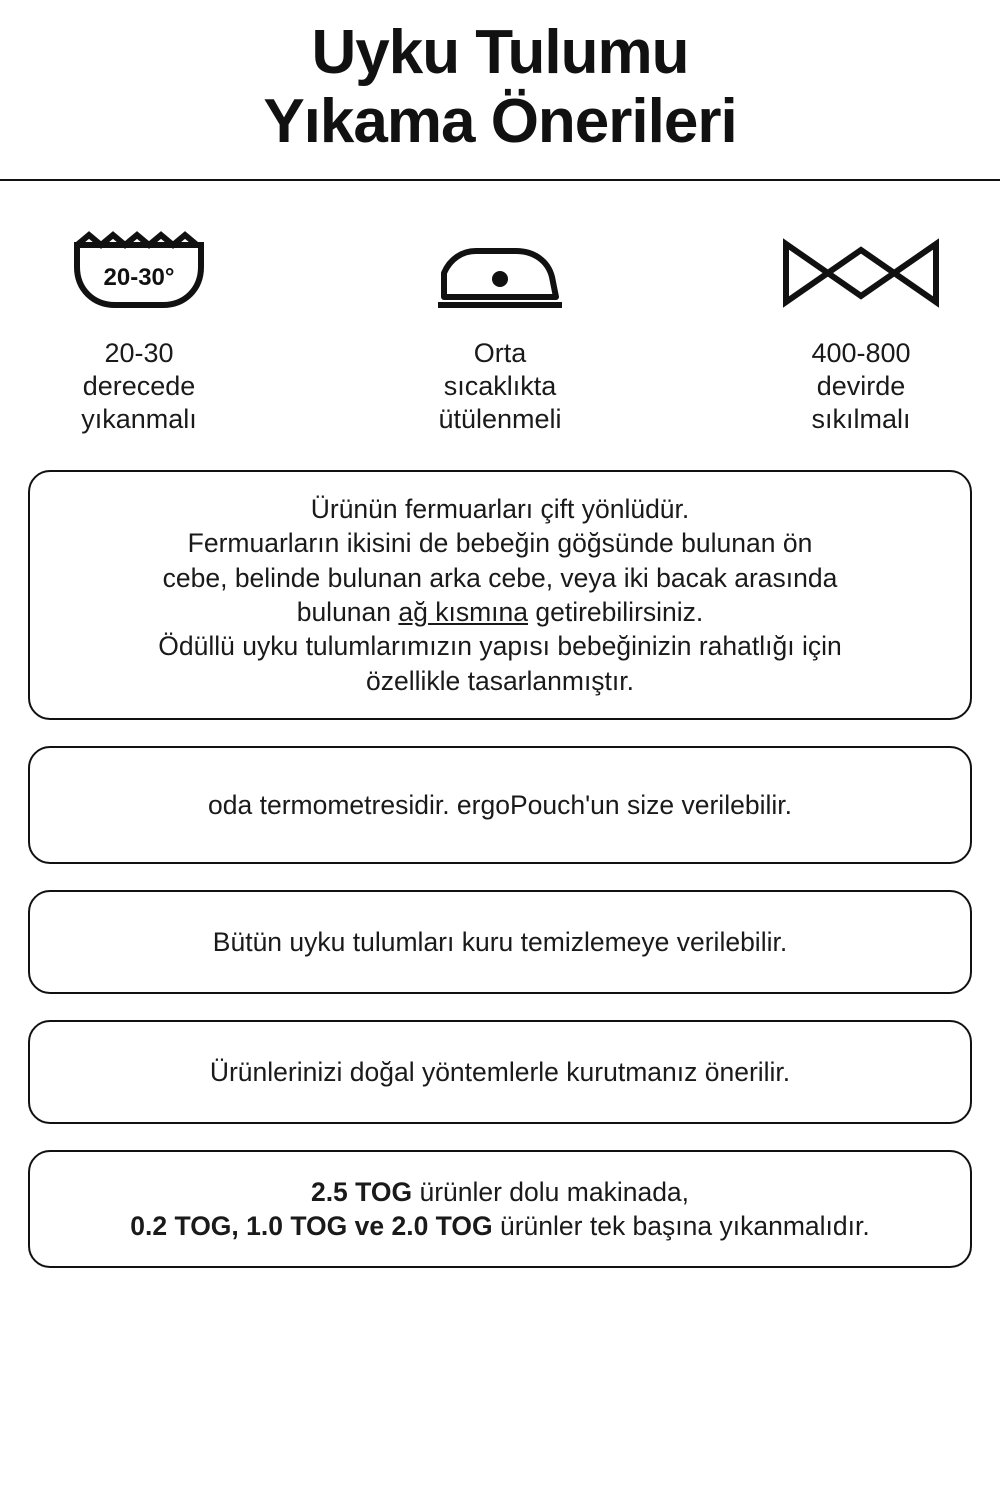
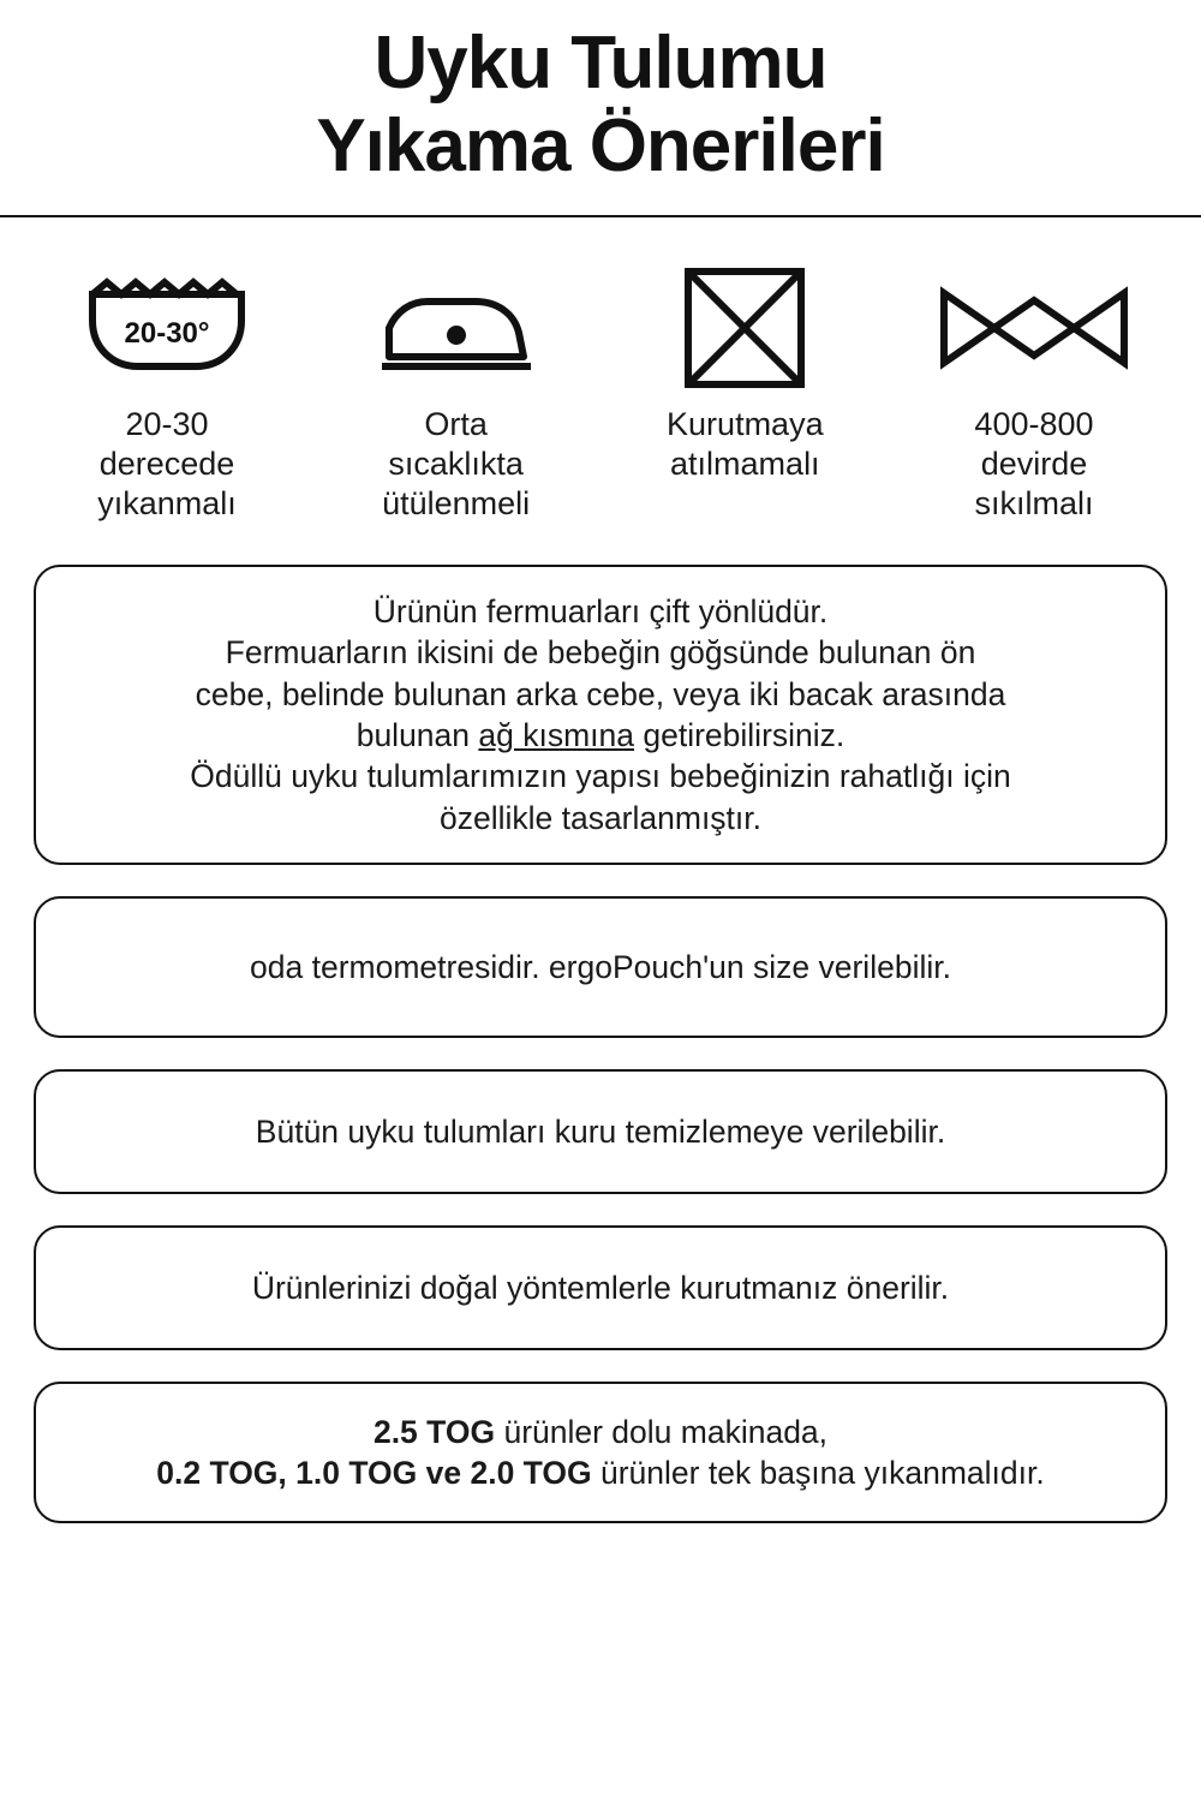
  Uyku Tulumu
  Yıkama Önerileri
  20-30°
  20-30
  derecede
  yıkanmalı
  Orta
  sıcaklıkta
  ütülenmeli
+ Kurutmaya
+ atılmamalı
  400-800
  devirde
  sıkılmalı
  Ürünün fermuarları çift yönlüdür.
  Fermuarların ikisini de bebeğin göğsünde bulunan ön
  cebe, belinde bulunan arka cebe, veya iki bacak arasında
  bulunan ağ kısmına getirebilirsiniz.
  Ödüllü uyku tulumlarımızın yapısı bebeğinizin rahatlığı için
  özellikle tasarlanmıştır.
  oda termometresidir. ergoPouch'un size verilebilir.
  Bütün uyku tulumları kuru temizlemeye verilebilir.
  Ürünlerinizi doğal yöntemlerle kurutmanız önerilir.
  2.5 TOG ürünler dolu makinada,
  0.2 TOG, 1.0 TOG ve 2.0 TOG ürünler tek başına yıkanmalıdır.
